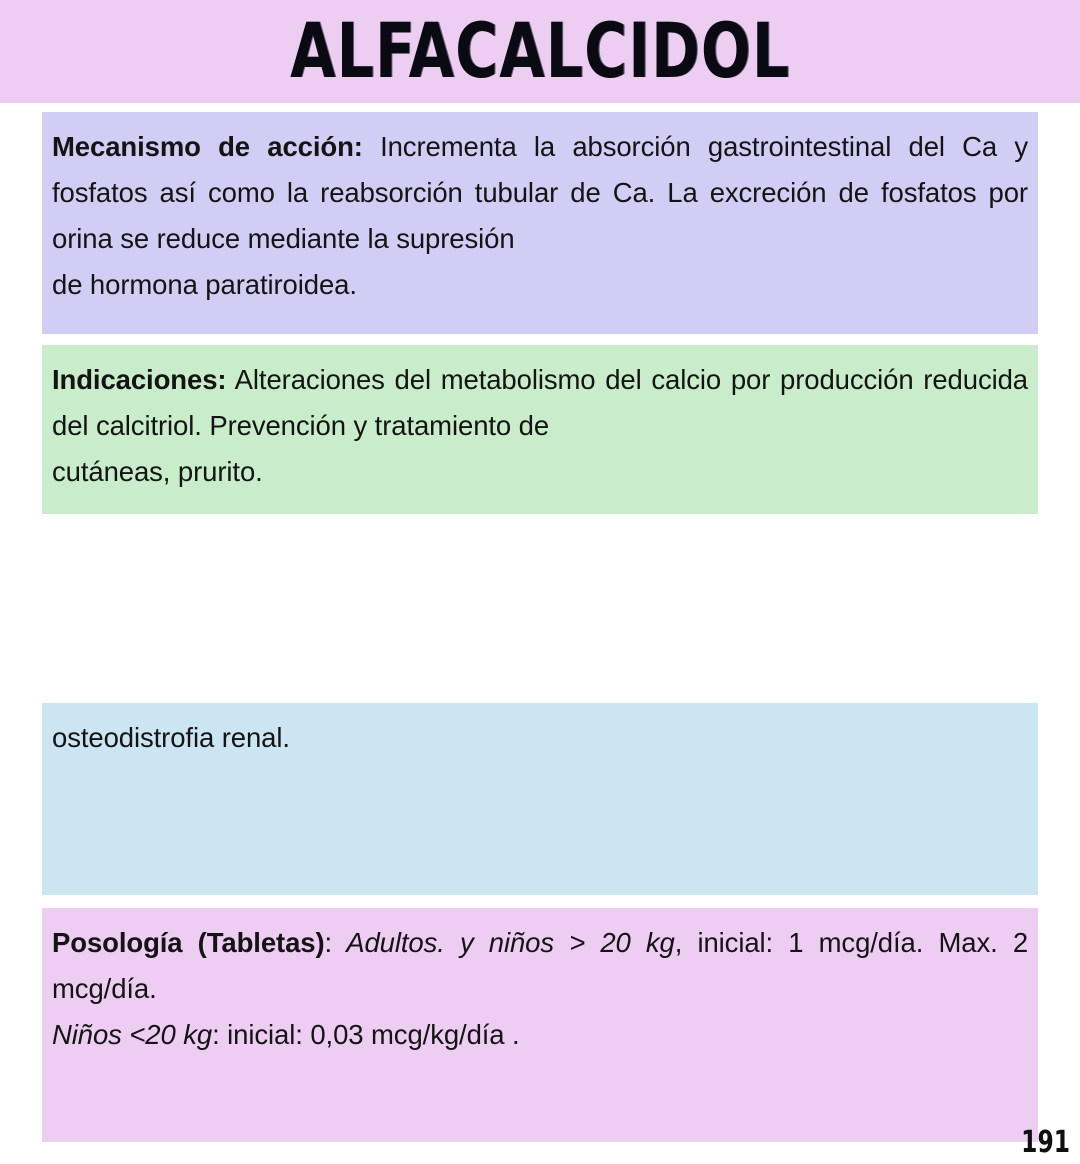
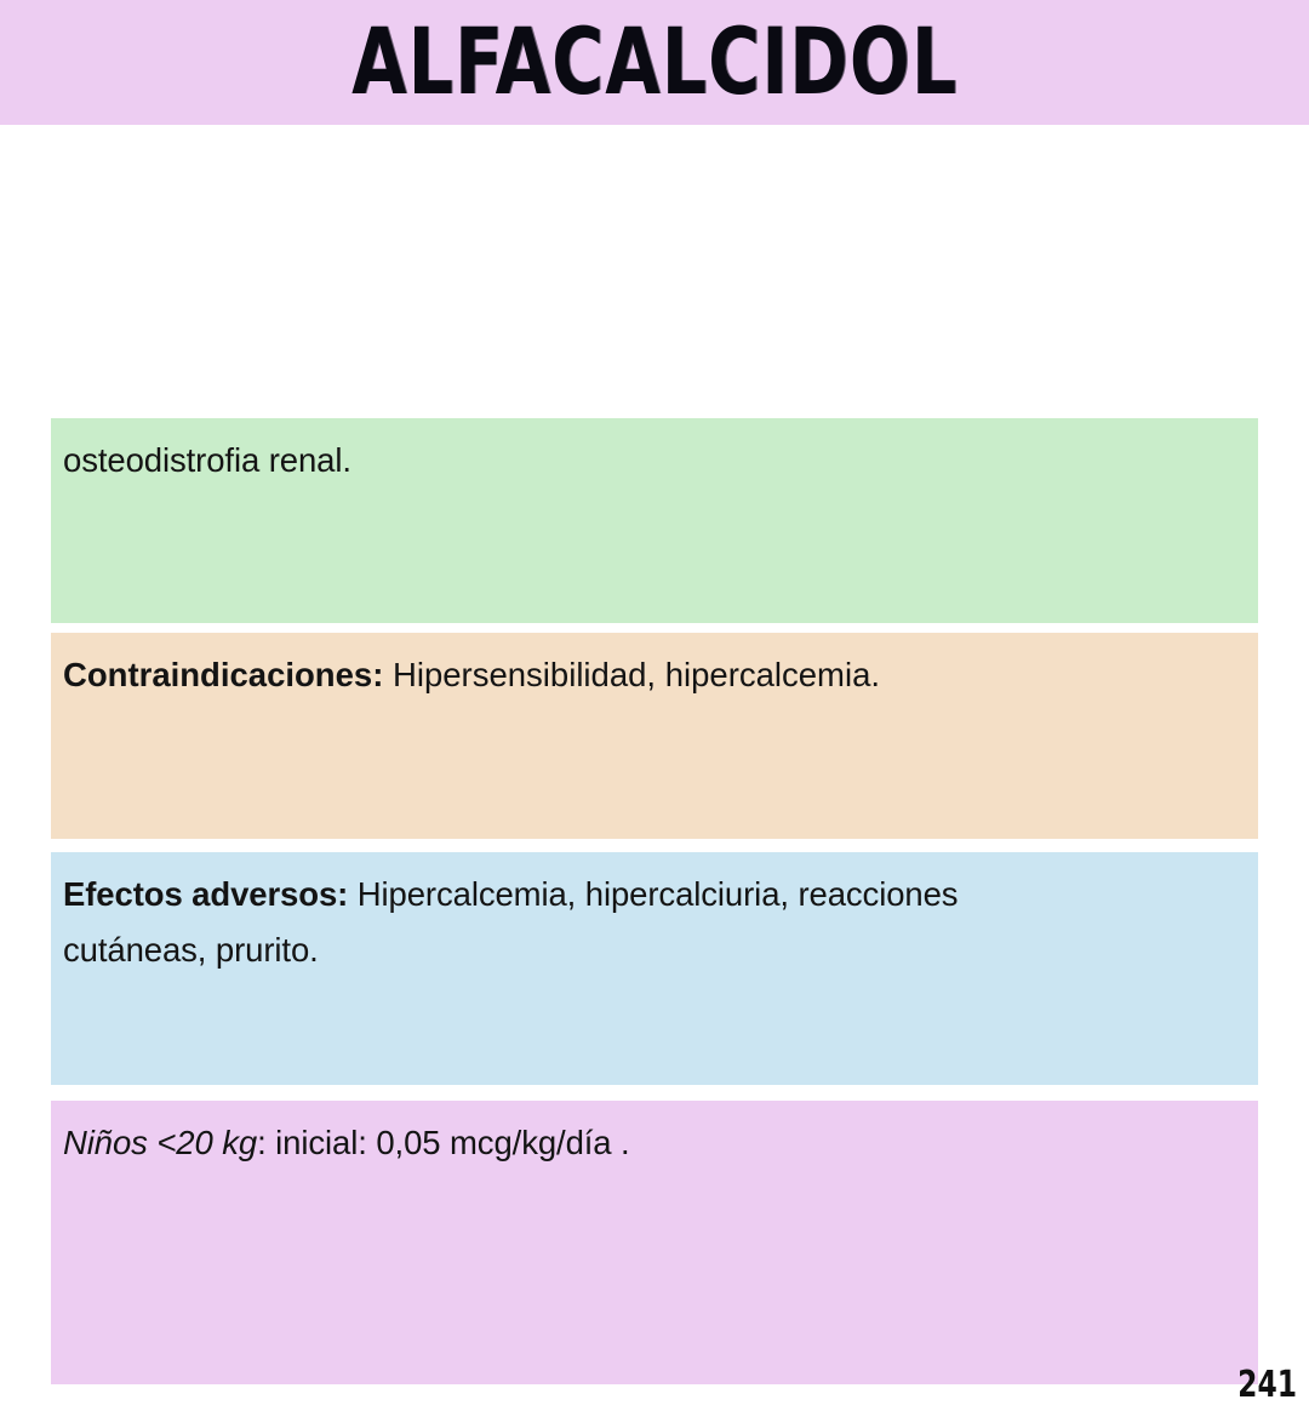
  ALFACALCIDOL
- Mecanismo de acción: Incrementa la absorción gastrointestinal del Ca y fosfatos así como la reabsorción tubular de Ca. La excreción de fosfatos por orina se reduce mediante la supresión
- de hormona paratiroidea.
- Indicaciones: Alteraciones del metabolismo del calcio por producción reducida del calcitriol. Prevención y tratamiento de
- cutáneas, prurito.
+ osteodistrofia renal.
+ Contraindicaciones: Hipersensibilidad, hipercalcemia.
+ Efectos adversos: Hipercalcemia, hipercalciuria, reacciones
- osteodistrofia renal.
+ cutáneas, prurito.
- Posología (Tabletas): Adultos. y niños > 20 kg, inicial: 1 mcg/día. Max. 2 mcg/día.
- Niños <20 kg: inicial: 0,03 mcg/kg/día .
+ Niños <20 kg: inicial: 0,05 mcg/kg/día .
- 191
+ 241
